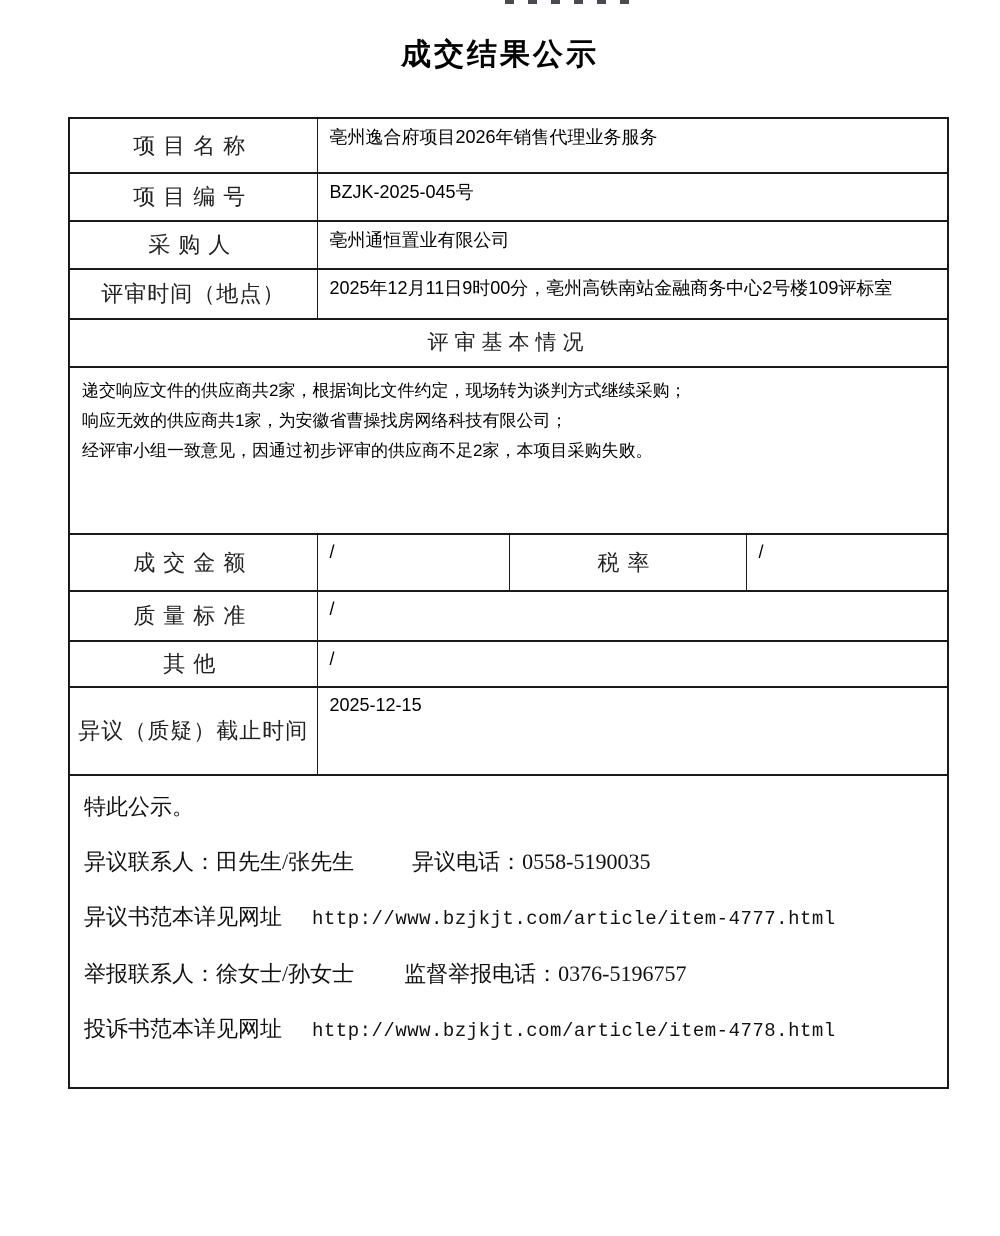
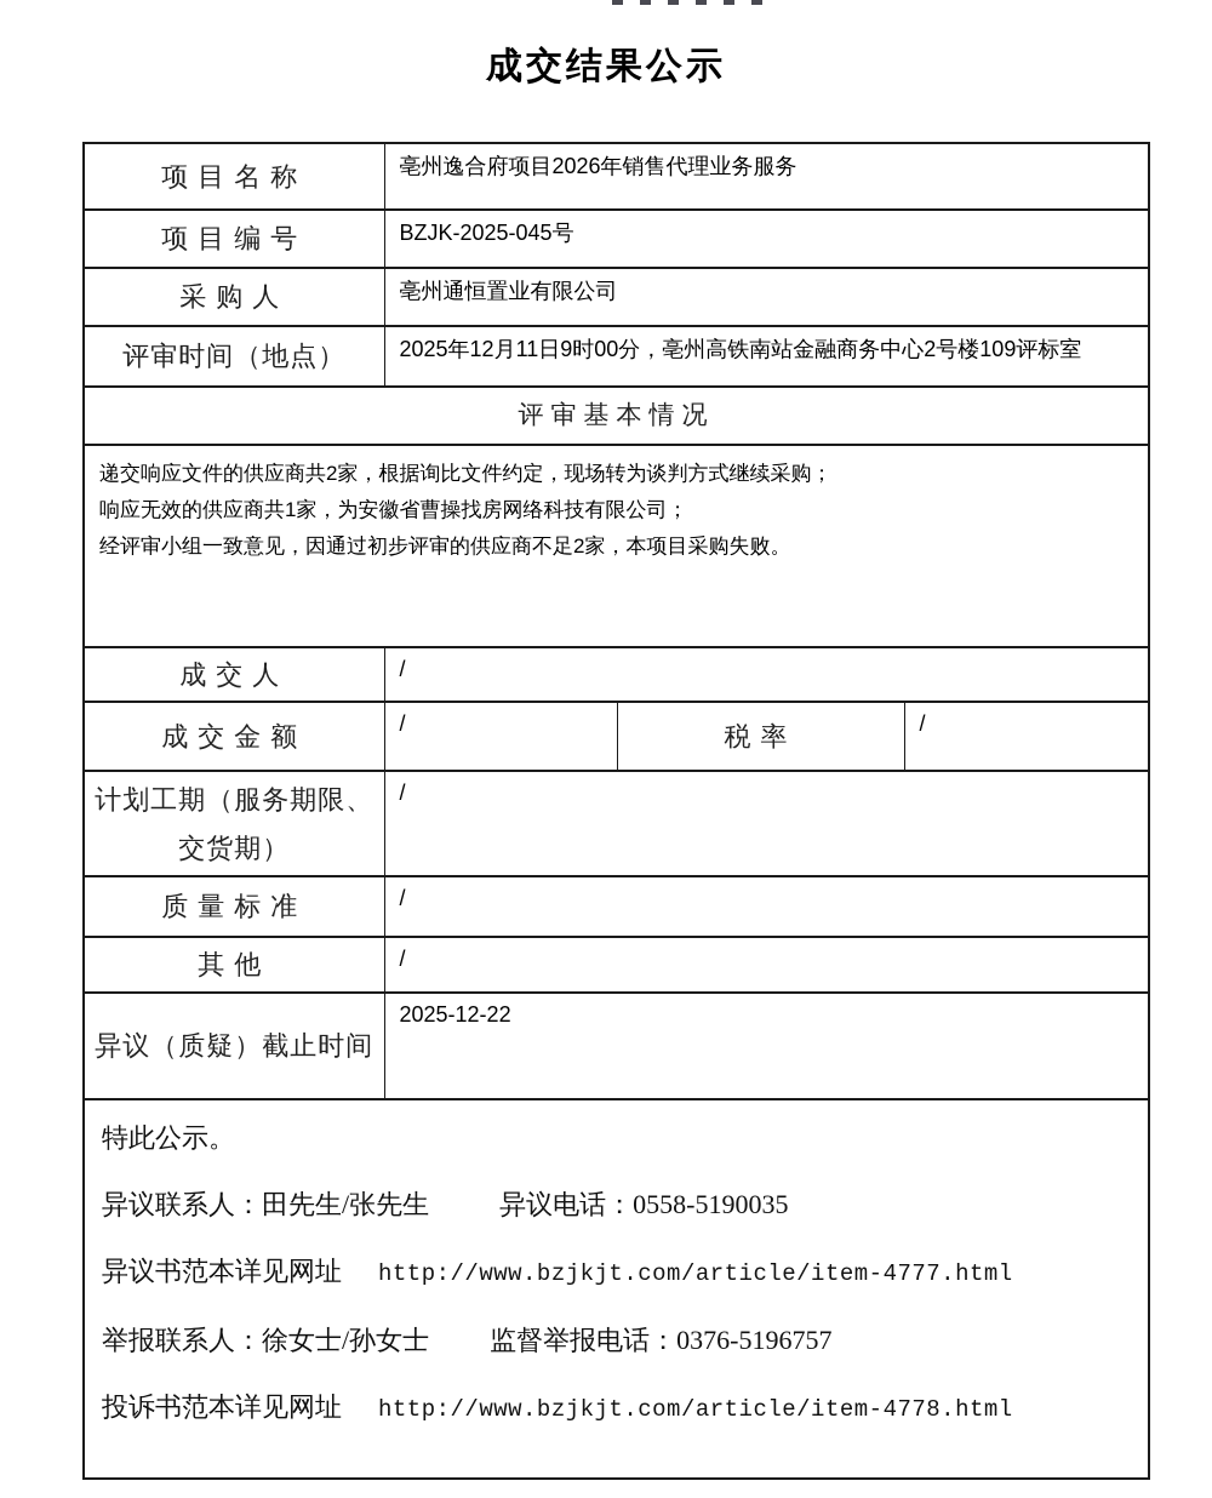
  成交结果公示
  项目名称	亳州逸合府项目2026年销售代理业务服务
  项目编号	BZJK-2025-045号
  采购人	亳州通恒置业有限公司
  评审时间（地点）	2025年12月11日9时00分，亳州高铁南站金融商务中心2号楼109评标室
  评审基本情况
  递交响应文件的供应商共2家，根据询比文件约定，现场转为谈判方式继续采购； 响应无效的供应商共1家，为安徽省曹操找房网络科技有限公司； 经评审小组一致意见，因通过初步评审的供应商不足2家，本项目采购失败。
+ 成交人	/
  成交金额	/	税率	/
+ 计划工期（服务期限、交货期）	/
  质量标准	/
  其他	/
- 异议（质疑）截止时间	2025-12-15
+ 异议（质疑）截止时间	2025-12-22
  特此公示。 异议联系人：田先生/张先生 异议电话：0558-5190035 异议书范本详见网址 http://www.bzjkjt.com/article/item-4777.html 举报联系人：徐女士/孙女士 监督举报电话：0376-5196757 投诉书范本详见网址 http://www.bzjkjt.com/article/item-4778.html
